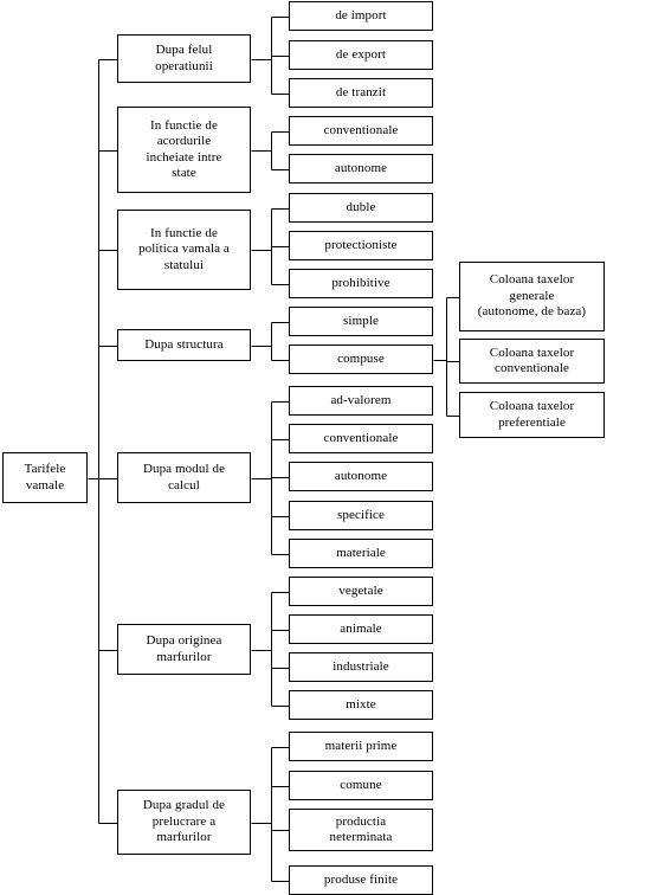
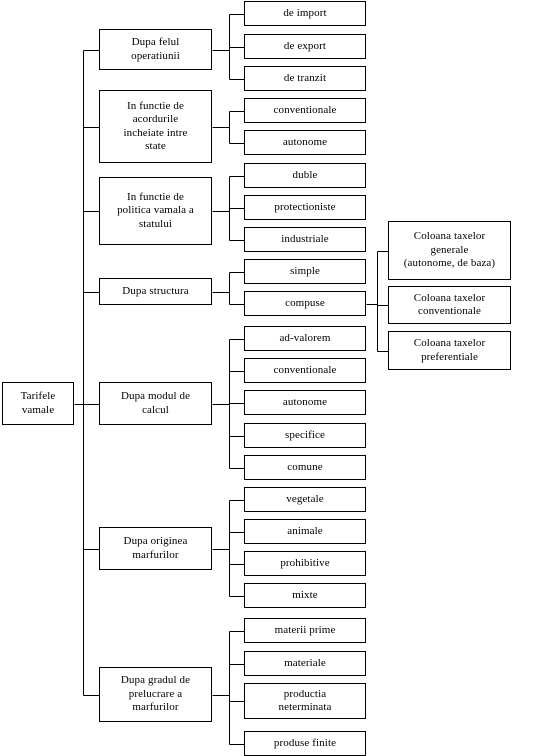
  Tarifele
  vamale
  Dupa felul
  operatiunii
  de import
  de export
  de tranzit
  In functie de
  acordurile
  incheiate intre
  state
  conventionale
  autonome
  In functie de
  politica vamala a
  statului
  duble
  protectioniste
- prohibitive
+ industriale
  Dupa structura
  simple
  compuse
  Coloana taxelor
  generale
  (autonome, de baza)
  Coloana taxelor
  conventionale
  Coloana taxelor
  preferentiale
  Dupa modul de
  calcul
  ad-valorem
  conventionale
  autonome
  specifice
- materiale
+ comune
  Dupa originea
  marfurilor
  vegetale
  animale
- industriale
+ prohibitive
  mixte
  Dupa gradul de
  prelucrare a
  marfurilor
  materii prime
- comune
+ materiale
  productia
  neterminata
  produse finite
